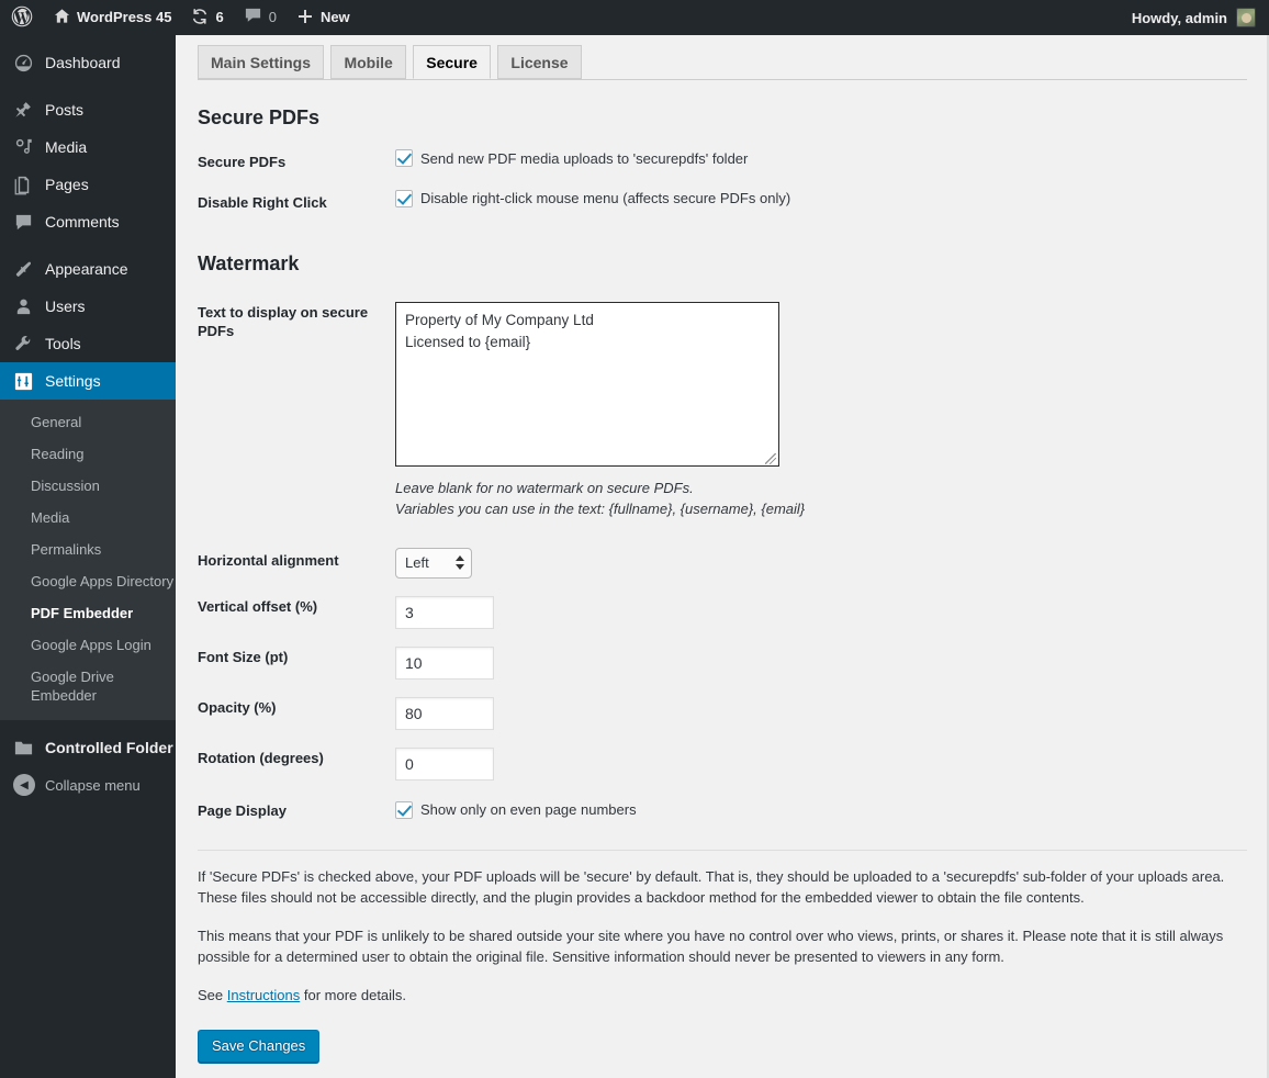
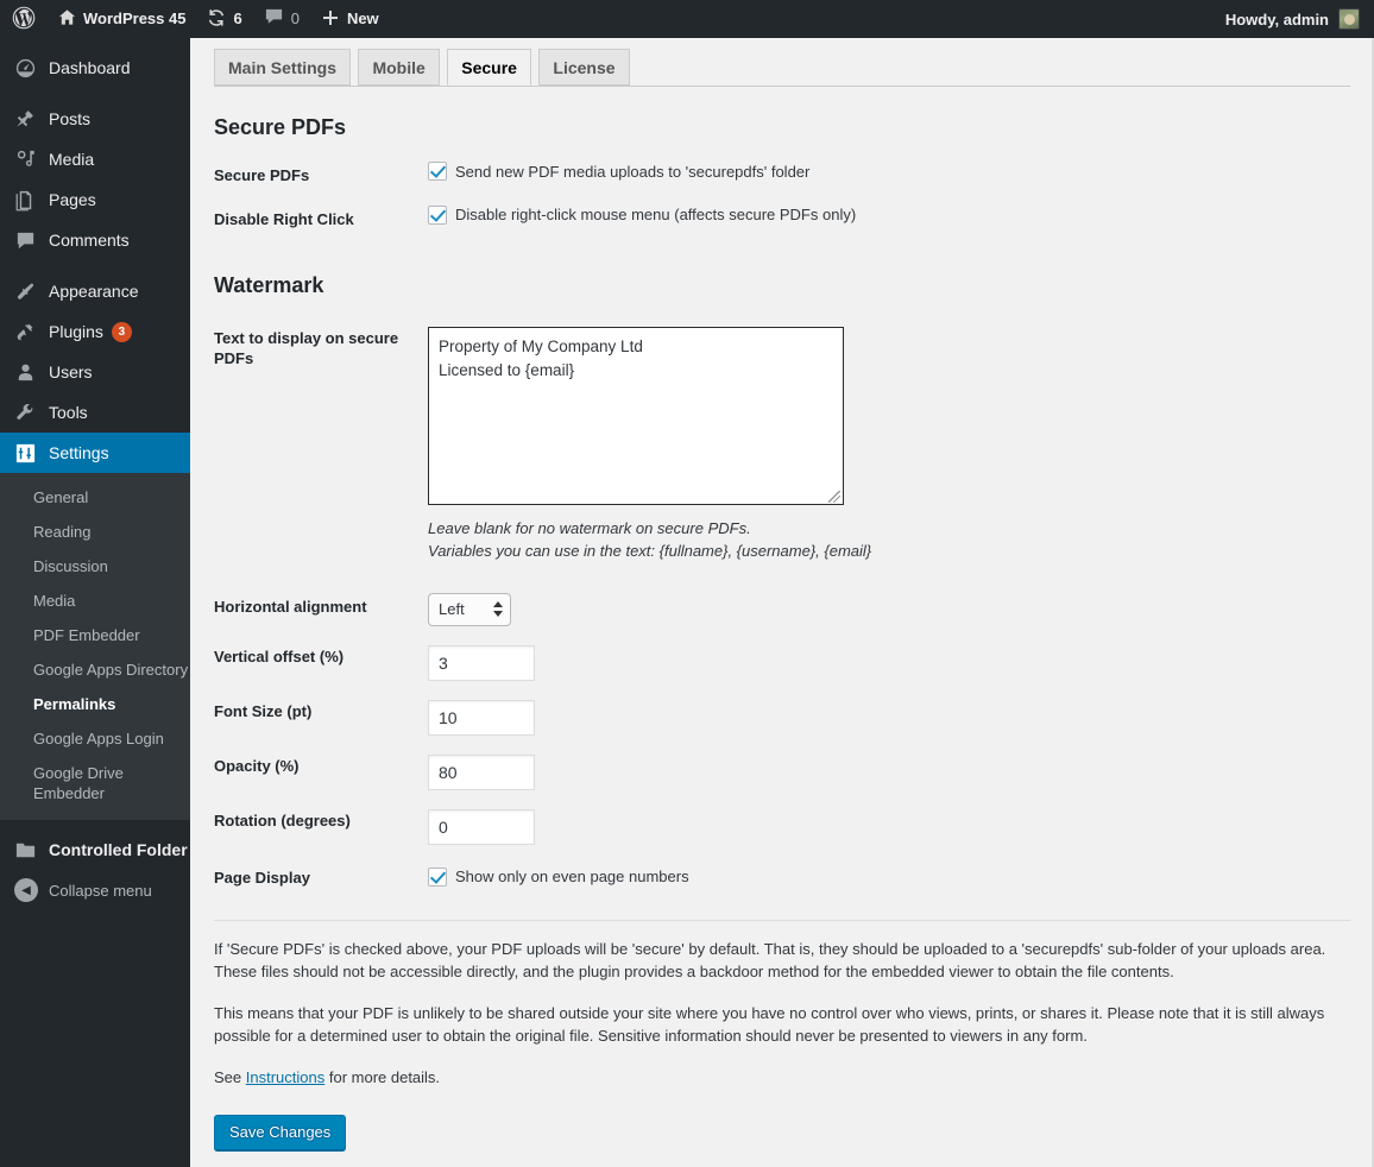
  WordPress 45
  6
  0
  New
  Howdy, admin
  Dashboard
  Posts
  Media
  Pages
  Comments
  Appearance
+ Plugins
+ 3
  Users
  Tools
  Settings
  General
  Reading
  Discussion
  Media
- Permalinks
+ PDF Embedder
  Google Apps Directory
- PDF Embedder
+ Permalinks
  Google Apps Login
  Google Drive Embedder
  Controlled Folder
  ◀
  Collapse menu
  Main Settings Mobile Secure License
  Secure PDFs
  Secure PDFs	Send new PDF media uploads to 'securepdfs' folder
  Disable Right Click	Disable right-click mouse menu (affects secure PDFs only)
  Watermark
  Text to display on secure PDFs	Property of My Company Ltd Licensed to {email} Leave blank for no watermark on secure PDFs. Variables you can use in the text: {fullname}, {username}, {email}
  Horizontal alignment	Left
  Vertical offset (%)	3
  Font Size (pt)	10
  Opacity (%)	80
  Rotation (degrees)	0
  Page Display	Show only on even page numbers
  If 'Secure PDFs' is checked above, your PDF uploads will be 'secure' by default. That is, they should be uploaded to a 'securepdfs' sub-folder of your uploads area. These files should not be accessible directly, and the plugin provides a backdoor method for the embedded viewer to obtain the file contents.
  This means that your PDF is unlikely to be shared outside your site where you have no control over who views, prints, or shares it. Please note that it is still always possible for a determined user to obtain the original file. Sensitive information should never be presented to viewers in any form.
  See Instructions for more details.
  Save Changes
